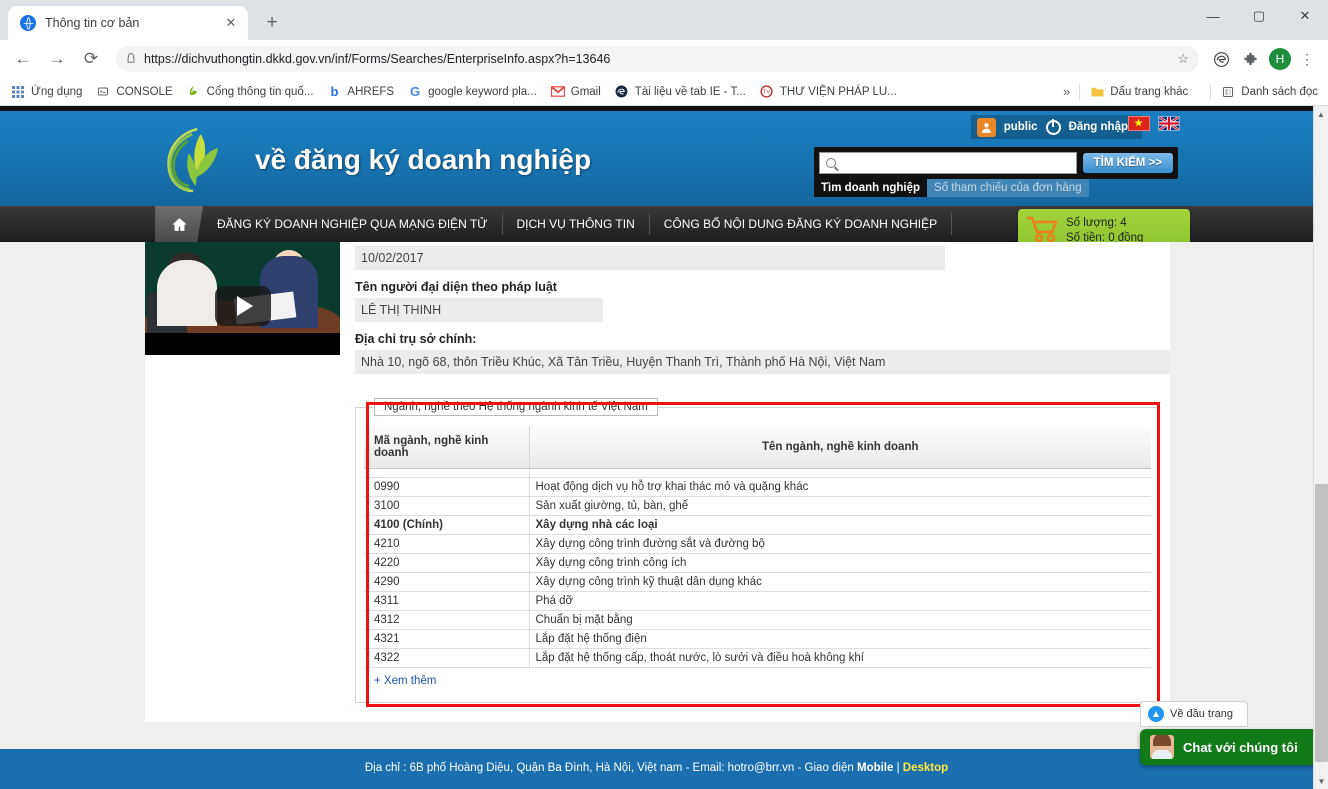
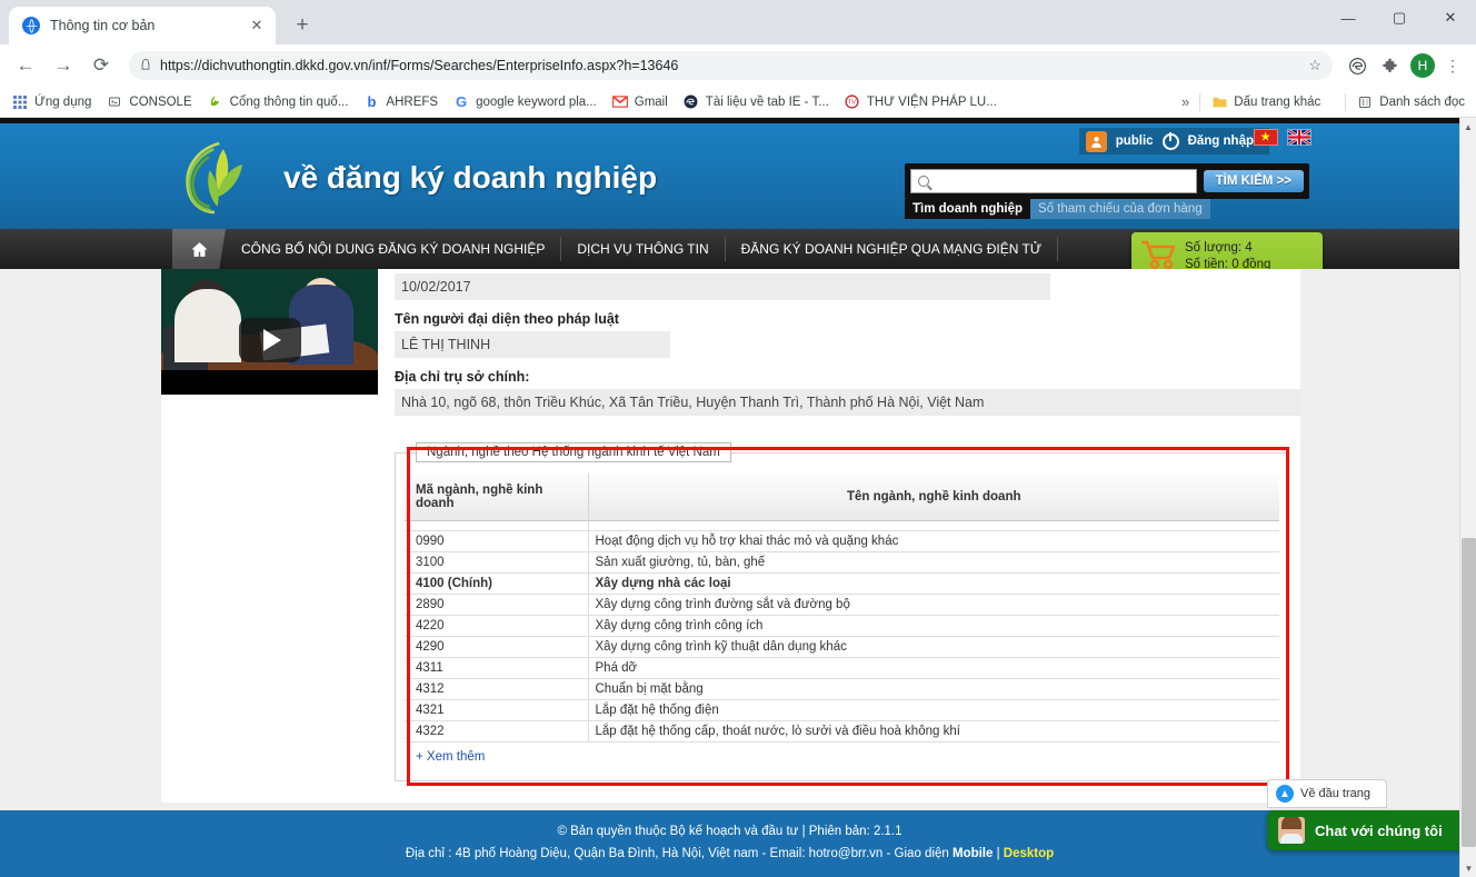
  Thông tin cơ bản
  ✕
  +
  —
  ▢
  ✕
  ←
  →
  ⟳
  https://dichvuthongtin.dkkd.gov.vn/inf/Forms/Searches/EnterpriseInfo.aspx?h=13646
  ☆
  H
  ⋮
  Ứng dụng
  CONSOLE
  Cổng thông tin quố...
  b
  AHREFS
  G
  google keyword pla...
  Gmail
  Tài liệu về tab IE - T...
  THƯ VIỆN PHÁP LU...
  »
  Dấu trang khác
  Danh sách đọc
  về đăng ký doanh nghiệp
  public
  Đăng nhập
  TÌM KIẾM >>
  Tìm doanh nghiệp
  Số tham chiếu của đơn hàng
- ĐĂNG KÝ DOANH NGHIỆP QUA MẠNG ĐIỆN TỬ
+ CÔNG BỐ NỘI DUNG ĐĂNG KÝ DOANH NGHIỆP
  DỊCH VỤ THÔNG TIN
- CÔNG BỐ NỘI DUNG ĐĂNG KÝ DOANH NGHIỆP
+ ĐĂNG KÝ DOANH NGHIỆP QUA MẠNG ĐIỆN TỬ
  Số lượng: 4
  Số tiền: 0 đồng
  10/02/2017
  Tên người đại diện theo pháp luật
  LÊ THỊ THINH
  Địa chỉ trụ sở chính:
  Nhà 10, ngõ 68, thôn Triều Khúc, Xã Tân Triều, Huyện Thanh Trì, Thành phố Hà Nội, Việt Nam
  Ngành, nghề theo Hệ thống ngành kinh tế Việt Nam
  Mã ngành, nghề kinh doanh	Tên ngành, nghề kinh doanh
  0990	Hoạt động dịch vụ hỗ trợ khai thác mỏ và quặng khác
  3100	Sản xuất giường, tủ, bàn, ghế
  4100 (Chính)	Xây dựng nhà các loại
- 4210	Xây dựng công trình đường sắt và đường bộ
+ 2890	Xây dựng công trình đường sắt và đường bộ
  4220	Xây dựng công trình công ích
  4290	Xây dựng công trình kỹ thuật dân dụng khác
  4311	Phá dỡ
  4312	Chuẩn bị mặt bằng
  4321	Lắp đặt hệ thống điện
  4322	Lắp đặt hệ thống cấp, thoát nước, lò sưởi và điều hoà không khí
  + Xem thêm
+ © Bản quyền thuộc Bộ kế hoạch và đầu tư | Phiên bản: 2.1.1
- Địa chỉ : 6B phố Hoàng Diệu, Quận Ba Đình, Hà Nội, Việt nam - Email: hotro@brr.vn - Giao diện Mobile | Desktop
+ Địa chỉ : 4B phố Hoàng Diệu, Quận Ba Đình, Hà Nội, Việt nam - Email: hotro@brr.vn - Giao diện Mobile | Desktop
  ▲
  Về đầu trang
  Chat với chúng tôi
  ▲
  ▼
